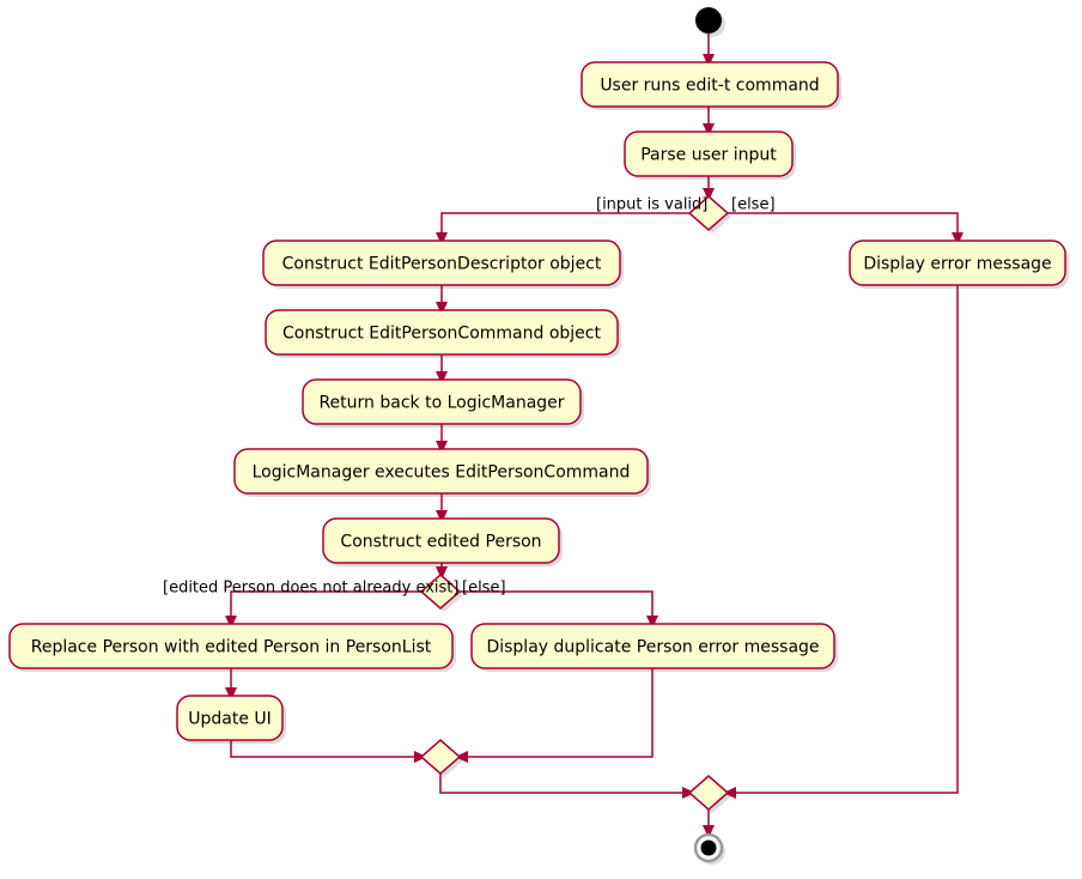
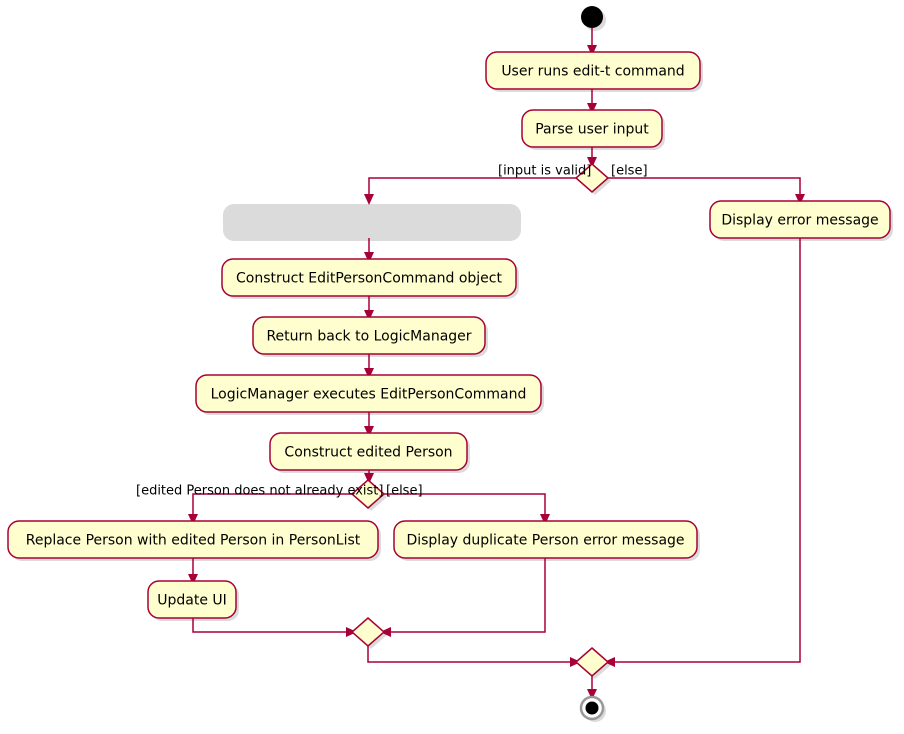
  User runs edit-t command
  Parse user input
- Construct EditPersonDescriptor object
  Construct EditPersonCommand object
  Return back to LogicManager
  LogicManager executes EditPersonCommand
  Construct edited Person
  Display error message
  Replace Person with edited Person in PersonList
  Display duplicate Person error message
  Update UI
  [input is valid]
  [else]
  [edited Person does not already exist]
  [else]
